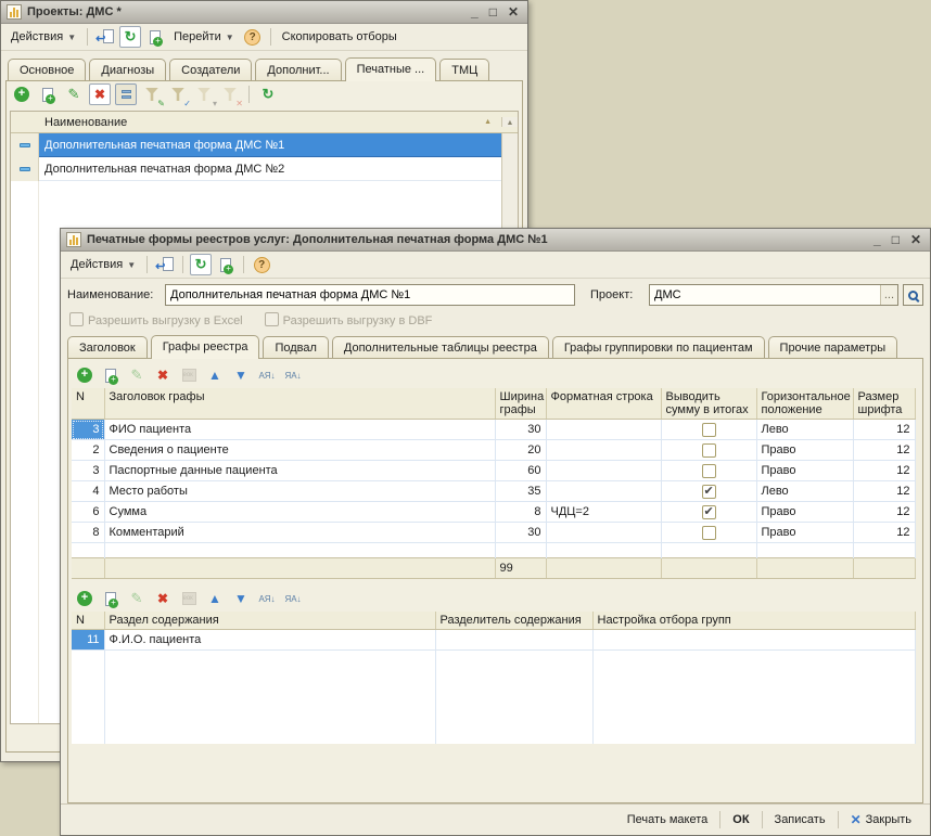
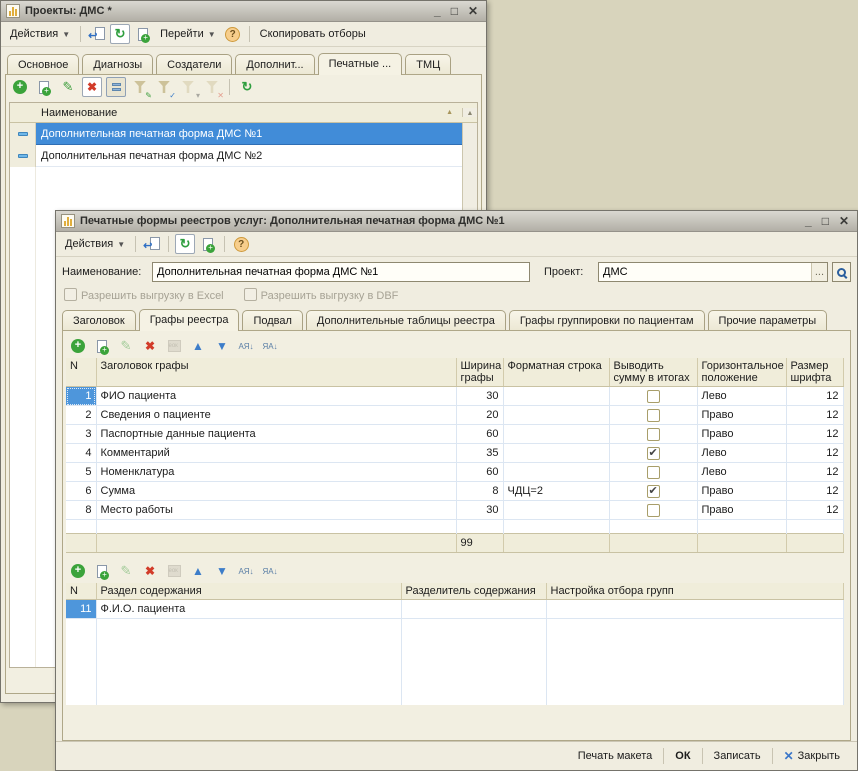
  Проекты: ДМС *
  _
  □
  ✕
  Действия
  ▼
  Перейти
  ▼
  Скопировать отборы
  Основное
  Диагнозы
  Создатели
  Дополнит...
  Печатные ...
  ТМЦ
  ✎
  ✓
  ▾
  ✕
  Наименование
  Дополнительная печатная форма ДМС №1
  Дополнительная печатная форма ДМС №2
  Печатные формы реестров услуг: Дополнительная печатная форма ДМС №1
  _
  □
  ✕
  Действия
  ▼
  Наименование:
  Дополнительная печатная форма ДМС №1
  Проект:
  ДМС
  ...
  Разрешить выгрузку в Excel
  Разрешить выгрузку в DBF
  Заголовок
  Графы реестра
  Подвал
  Дополнительные таблицы реестра
  Графы группировки по пациентам
  Прочие параметры
  N	Заголовок графы	Ширина графы	Форматная строка	Выводить сумму в итогах	Горизонтальное положение	Размер шрифта
- 3	ФИО пациента	30			Лево	12
+ 1	ФИО пациента	30			Лево	12
  2	Сведения о пациенте	20			Право	12
  3	Паспортные данные пациента	60			Право	12
- 4	Место работы	35			Лево	12
+ 4	Комментарий	35			Лево	12
+ 5	Номенклатура	60			Лево	12
  6	Сумма	8	ЧДЦ=2		Право	12
- 8	Комментарий	30			Право	12
+ 8	Место работы	30			Право	12
  		99
  N	Раздел содержания	Разделитель содержания	Настройка отбора групп
  11	Ф.И.О. пациента
  Печать макета
  ОК
  Записать
  ✕
  Закрыть
